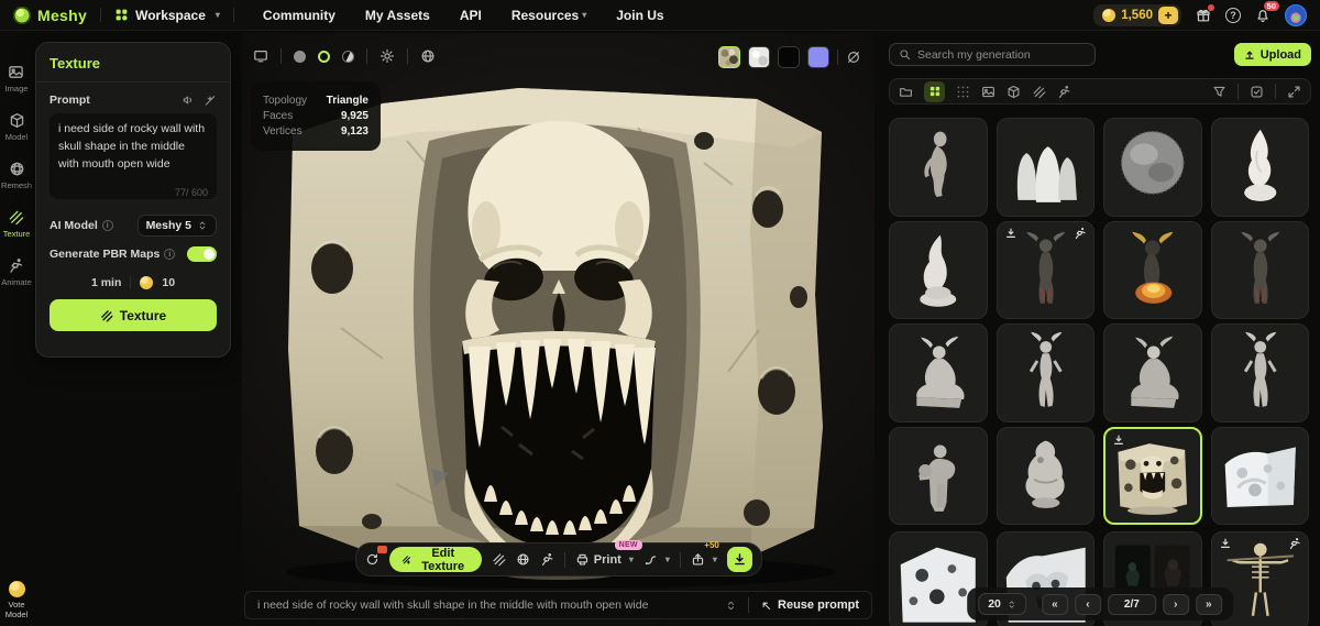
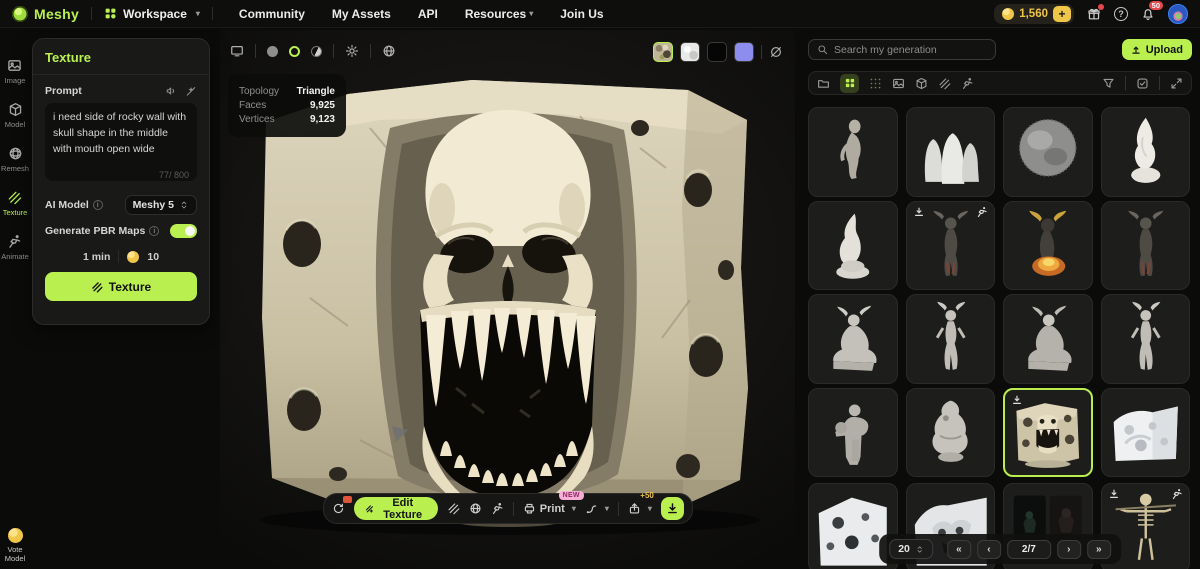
  Meshy
  Workspace
  ▾
  Community
  My Assets
  API
  Resources
  ▾
  Join Us
  1,560
  +
  ?
  50
  Image
  Model
  Remesh
  Texture
  Animate
  Vote Model
  Texture
  Prompt
- 77/ 600
+ 77/ 800
  AI Model
  Meshy 5
  Generate PBR Maps
  1 min
  10
  Texture
  Topology
  Triangle
  Faces
  9,925
  Vertices
  9,123
  Edit Texture
  Print
  ▾
  ▾
  ▾
  +50
- i need side of rocky wall with skull shape in the middle with mouth open wide
- Reuse prompt
  Search my generation
  Upload
  20
  «
  ‹
  2/7
  ›
  »
